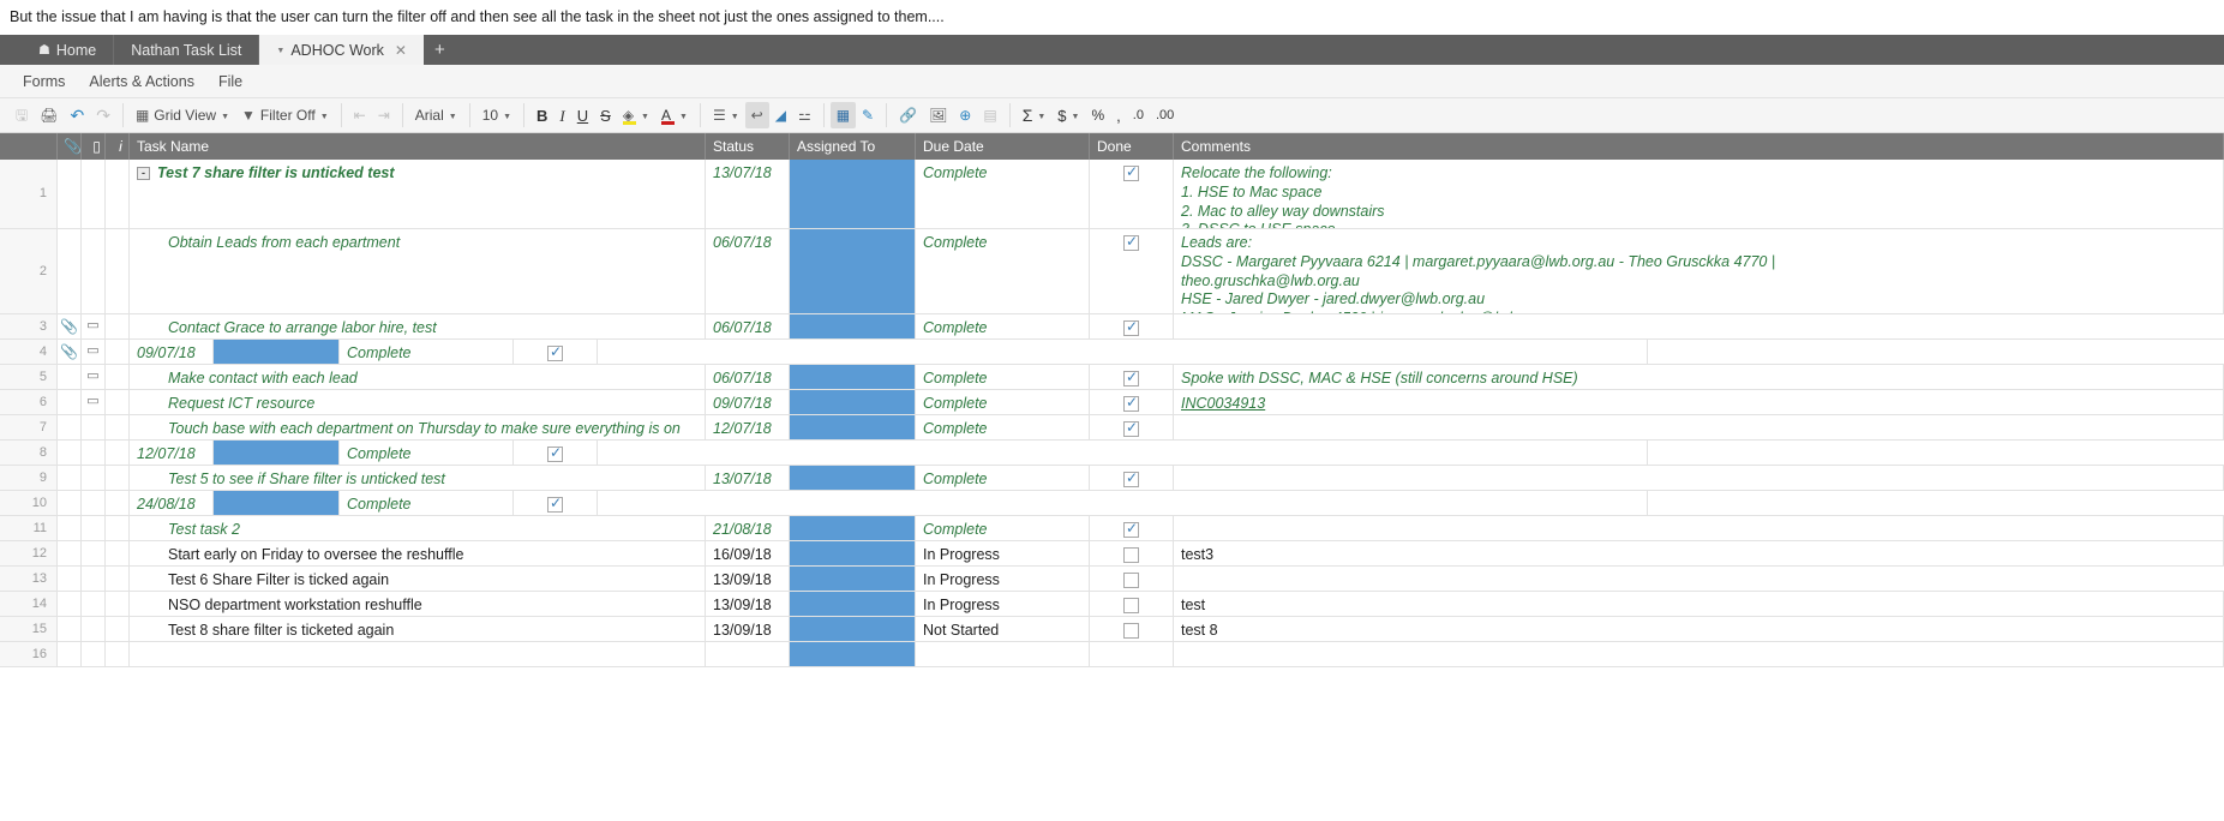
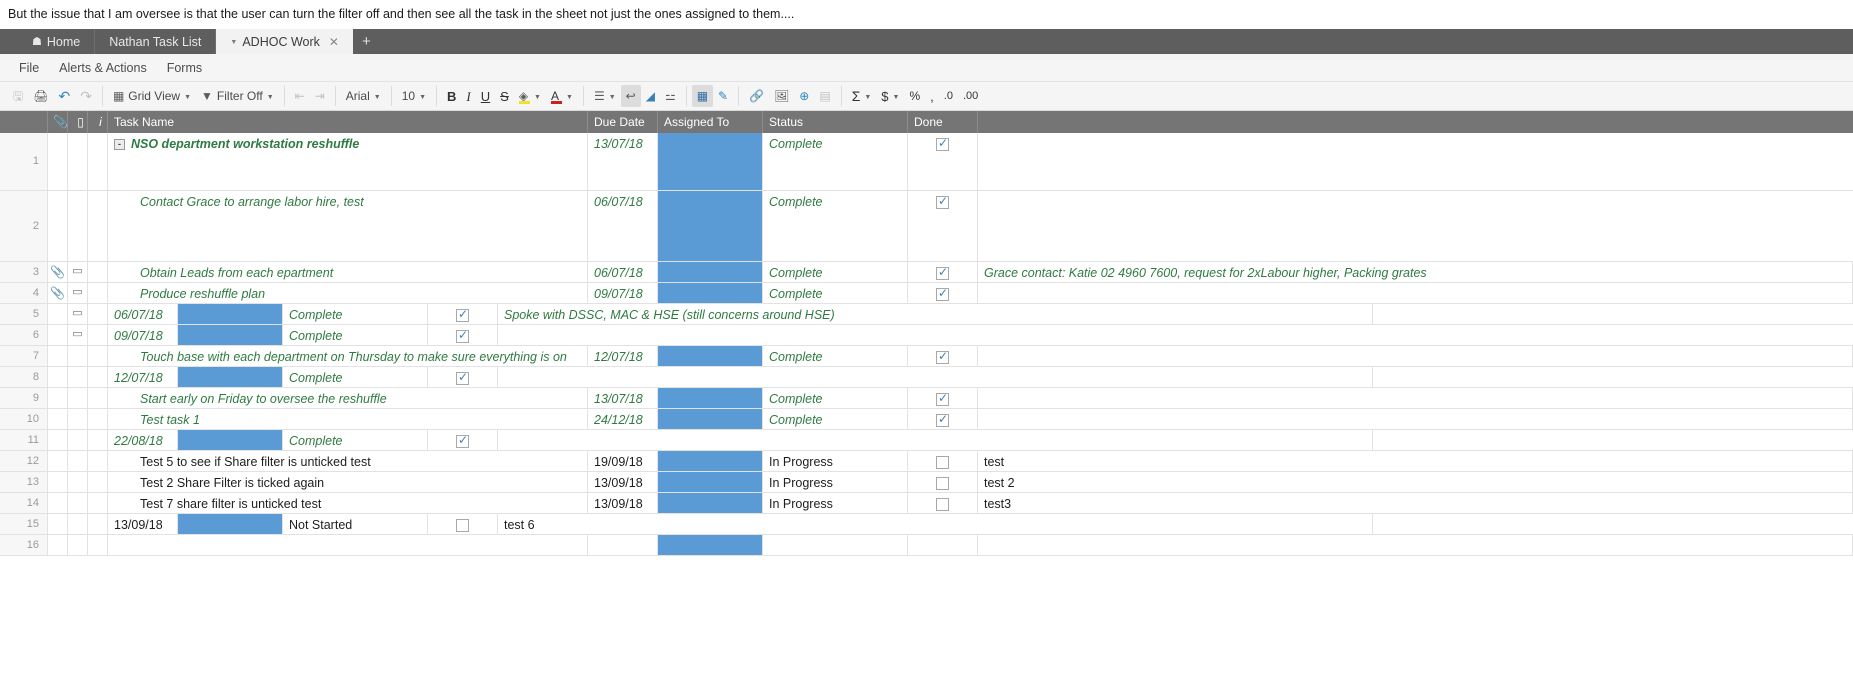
- But the issue that I am having is that the user can turn the filter off and then see all the task in the sheet not just the ones assigned to them....
+ But the issue that I am oversee is that the user can turn the filter off and then see all the task in the sheet not just the ones assigned to them....
  ☗
  Home
  Nathan Task List
  ADHOC Work
  ✕
  +
- Forms
+ File
  Alerts & Actions
- File
+ Forms
  🖫
  🖨
  ↶
  ↷
  ▦
  Grid View
  ▼
  Filter Off
  ⇤
  ⇥
  Arial
  10
  B
  I
  U
  S
  ◈
  A
  ☰
  ↩
  ◢
  ⚍
  ▦
  ✎
  🔗
  🖼
  ⊕
  ▤
  Σ
  $
  %
  ,
  .0
  .00
  📎
  ▯
  i
  Task Name
- Status
+ Due Date
  Assigned To
- Due Date
+ Status
  Done
- Comments
  1
- - Test 7 share filter is unticked test
+ - NSO department workstation reshuffle
  13/07/18
  Complete
- Relocate the following:
- 1. HSE to Mac space
- 2. Mac to alley way downstairs
  2
- Obtain Leads from each epartment
+ Contact Grace to arrange labor hire, test
  06/07/18
  Complete
- Leads are:
- DSSC - Margaret Pyyvaara 6214 | margaret.pyyaara@lwb.org.au - Theo Grusckka 4770 |
- theo.gruschka@lwb.org.au
- HSE - Jared Dwyer - jared.dwyer@lwb.org.au
  3
  📎
  ▭
- Contact Grace to arrange labor hire, test
+ Obtain Leads from each epartment
  06/07/18
  Complete
+ Grace contact: Katie 02 4960 7600, request for 2xLabour higher, Packing grates
  4
  📎
  ▭
+ Produce reshuffle plan
  09/07/18
  Complete
  5
  ▭
- Make contact with each lead
  06/07/18
  Complete
  Spoke with DSSC, MAC & HSE (still concerns around HSE)
  6
  ▭
- Request ICT resource
  09/07/18
  Complete
- INC0034913
  7
  Touch base with each department on Thursday to make sure everything is on
  12/07/18
  Complete
  8
  12/07/18
  Complete
  9
- Test 5 to see if Share filter is unticked test
+ Start early on Friday to oversee the reshuffle
  13/07/18
  Complete
  10
+ Test task 1
- 24/08/18
+ 24/12/18
  Complete
  11
- Test task 2
- 21/08/18
+ 22/08/18
  Complete
  12
- Start early on Friday to oversee the reshuffle
+ Test 5 to see if Share filter is unticked test
- 16/09/18
+ 19/09/18
  In Progress
- test3
+ test
  13
- Test 6 Share Filter is ticked again
+ Test 2 Share Filter is ticked again
  13/09/18
  In Progress
+ test 2
  14
- NSO department workstation reshuffle
+ Test 7 share filter is unticked test
  13/09/18
  In Progress
- test
+ test3
  15
- Test 8 share filter is ticketed again
  13/09/18
  Not Started
- test 8
+ test 6
  16
